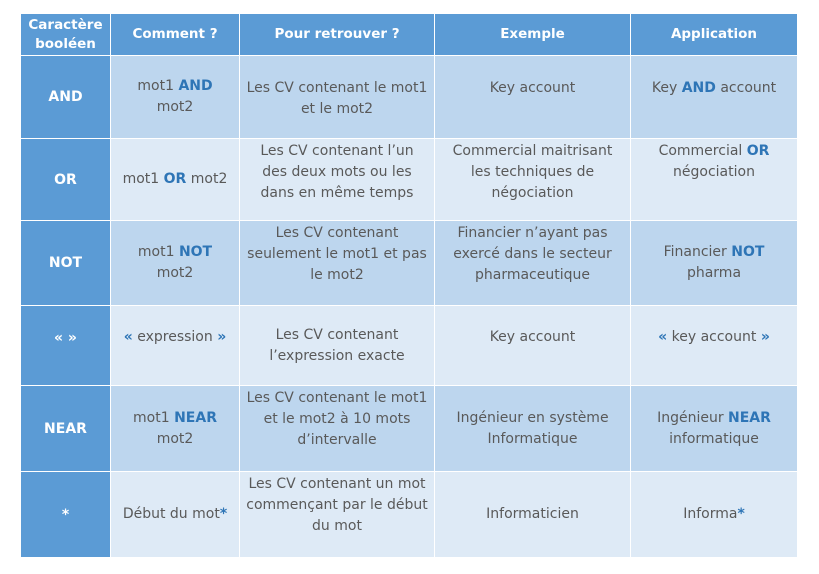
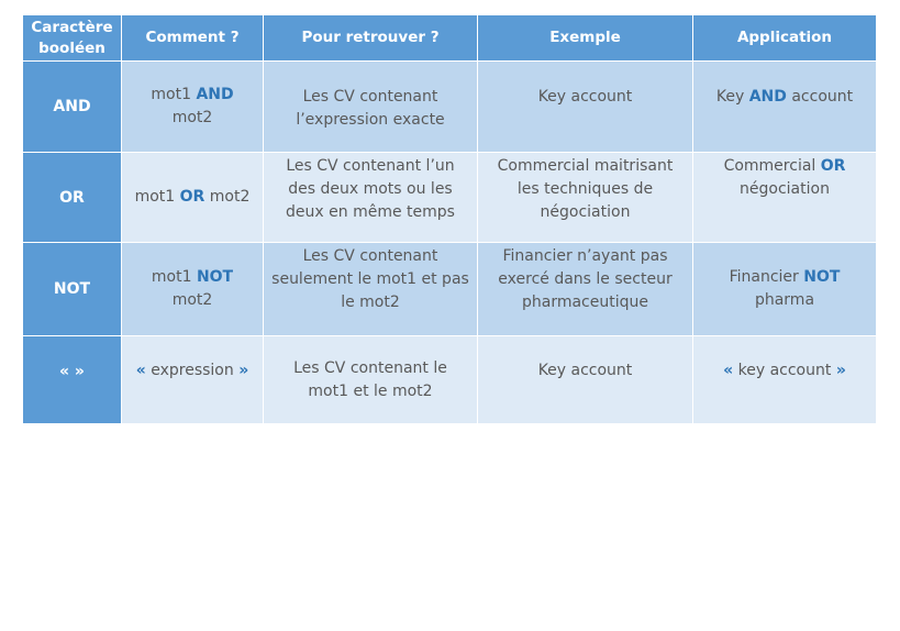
  Caractère booléen	Comment ?	Pour retrouver ?	Exemple	Application
- AND	mot1 ANDmot2	Les CV contenant le mot1 et le mot2	Key account	Key AND account
+ AND	mot1 ANDmot2	Les CV contenant l’expression exacte	Key account	Key AND account
- OR	mot1 OR mot2	Les CV contenant l’un des deux mots ou les dans en même temps	Commercial maitrisant les techniques de négociation	Commercial ORnégociation
+ OR	mot1 OR mot2	Les CV contenant l’un des deux mots ou les deux en même temps	Commercial maitrisant les techniques de négociation	Commercial ORnégociation
  NOT	mot1 NOTmot2	Les CV contenant seulement le mot1 et pas le mot2	Financier n’ayant pas exercé dans le secteur pharmaceutique	Financier NOTpharma
- « »	« expression »	Les CV contenant l’expression exacte	Key account	« key account »
+ « »	« expression »	Les CV contenant le mot1 et le mot2	Key account	« key account »
- NEAR	mot1 NEARmot2	Les CV contenant le mot1 et le mot2 à 10 mots d’intervalle	Ingénieur en système Informatique	Ingénieur NEARinformatique
- *	Début du mot*	Les CV contenant un mot commençant par le début du mot	Informaticien	Informa*
